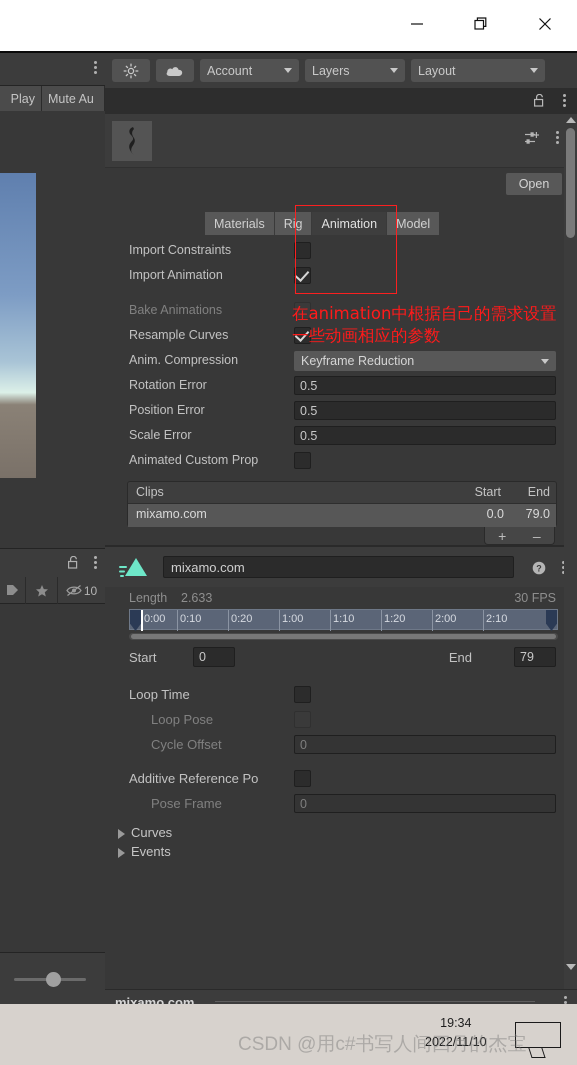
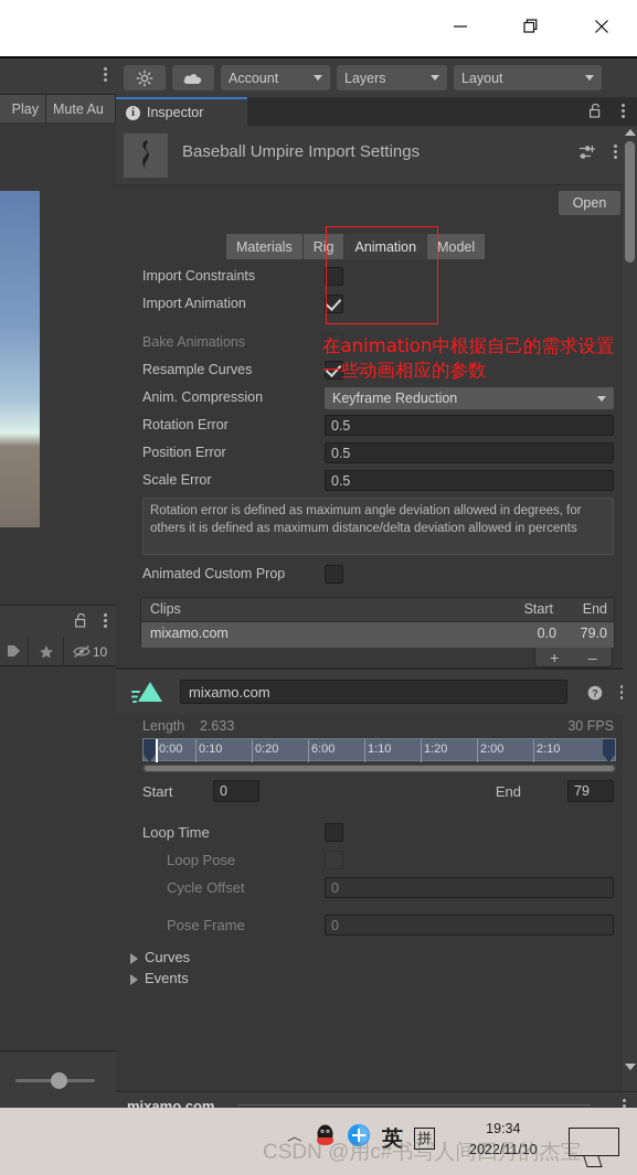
  Play
  Mute Au
  10
  Account
  Layers
  Layout
+ i
+ Inspector
  在animation中根据自己的需求设置一些动画相应的参数
+ Baseball Umpire Import Settings
  Open
  Materials
  Rig
  Animation
  Model
  Import Constraints
  Import Animation
  Bake Animations
  Resample Curves
  Anim. Compression
  Keyframe Reduction
  Rotation Error
  0.5
  Position Error
  0.5
  Scale Error
  0.5
+ Rotation error is defined as maximum angle deviation allowed in degrees, for others it is defined as maximum distance/delta deviation allowed in percents
  Animated Custom Prop
  Clips
  Start
  End
  mixamo.com
  0.0
  79.0
  +
  –
  mixamo.com
  ?
  Length
  2.633
  30 FPS
  0:00
  0:10
  0:20
- 1:00
+ 6:00
  1:10
  1:20
  2:00
  2:10
  Start
  0
  End
  79
  Loop Time
  Loop Pose
  Cycle Offset
  0
- Additive Reference Po
  Pose Frame
  0
  Curves
  Events
  mixamo.com
+ ︿
+ 英
+ 拼
  19:34
  2022/11/10
  CSDN @用c#书写人间四月的杰宝
